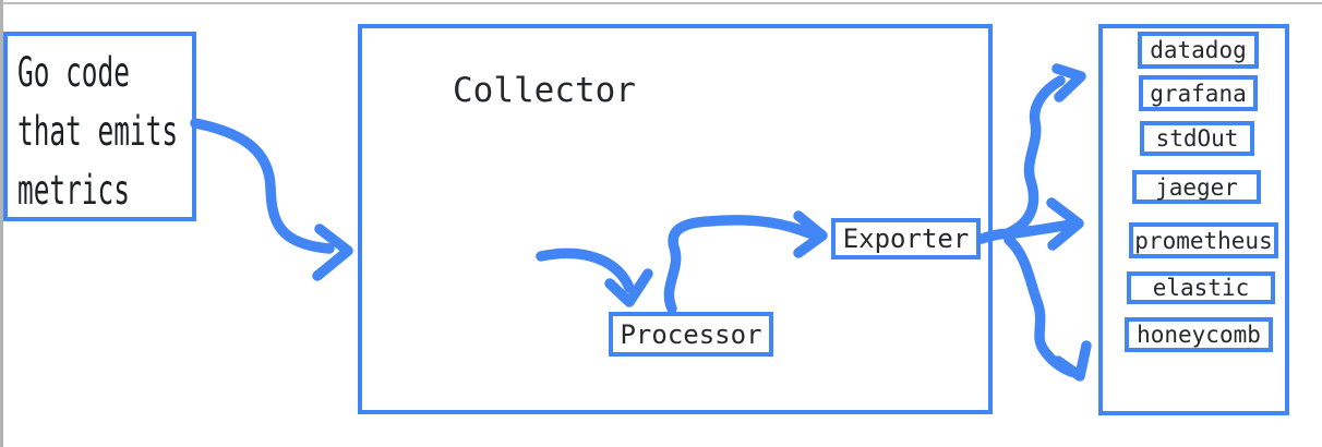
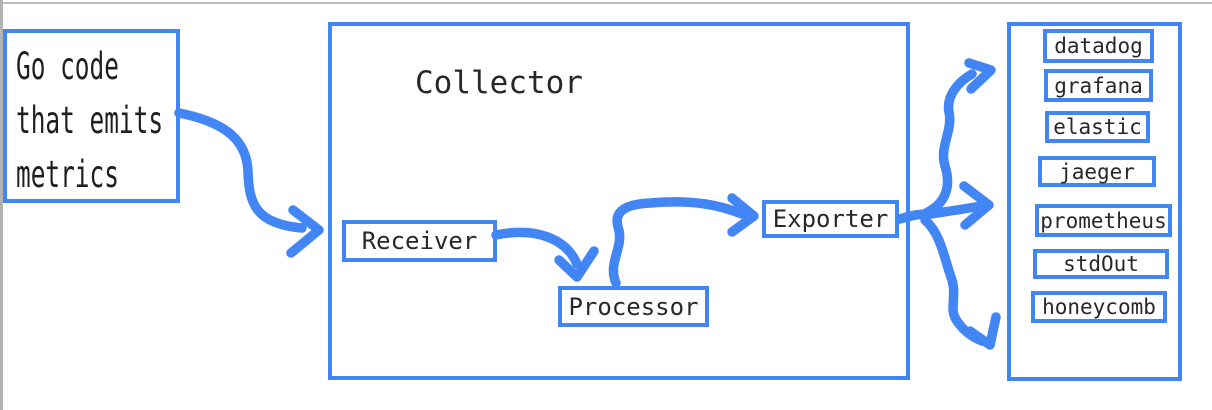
  Go code
  that emits
  metrics
  Collector
+ Receiver
  Processor
  Exporter
  datadog
  grafana
- stdOut
+ elastic
  jaeger
  prometheus
- elastic
+ stdOut
  honeycomb
